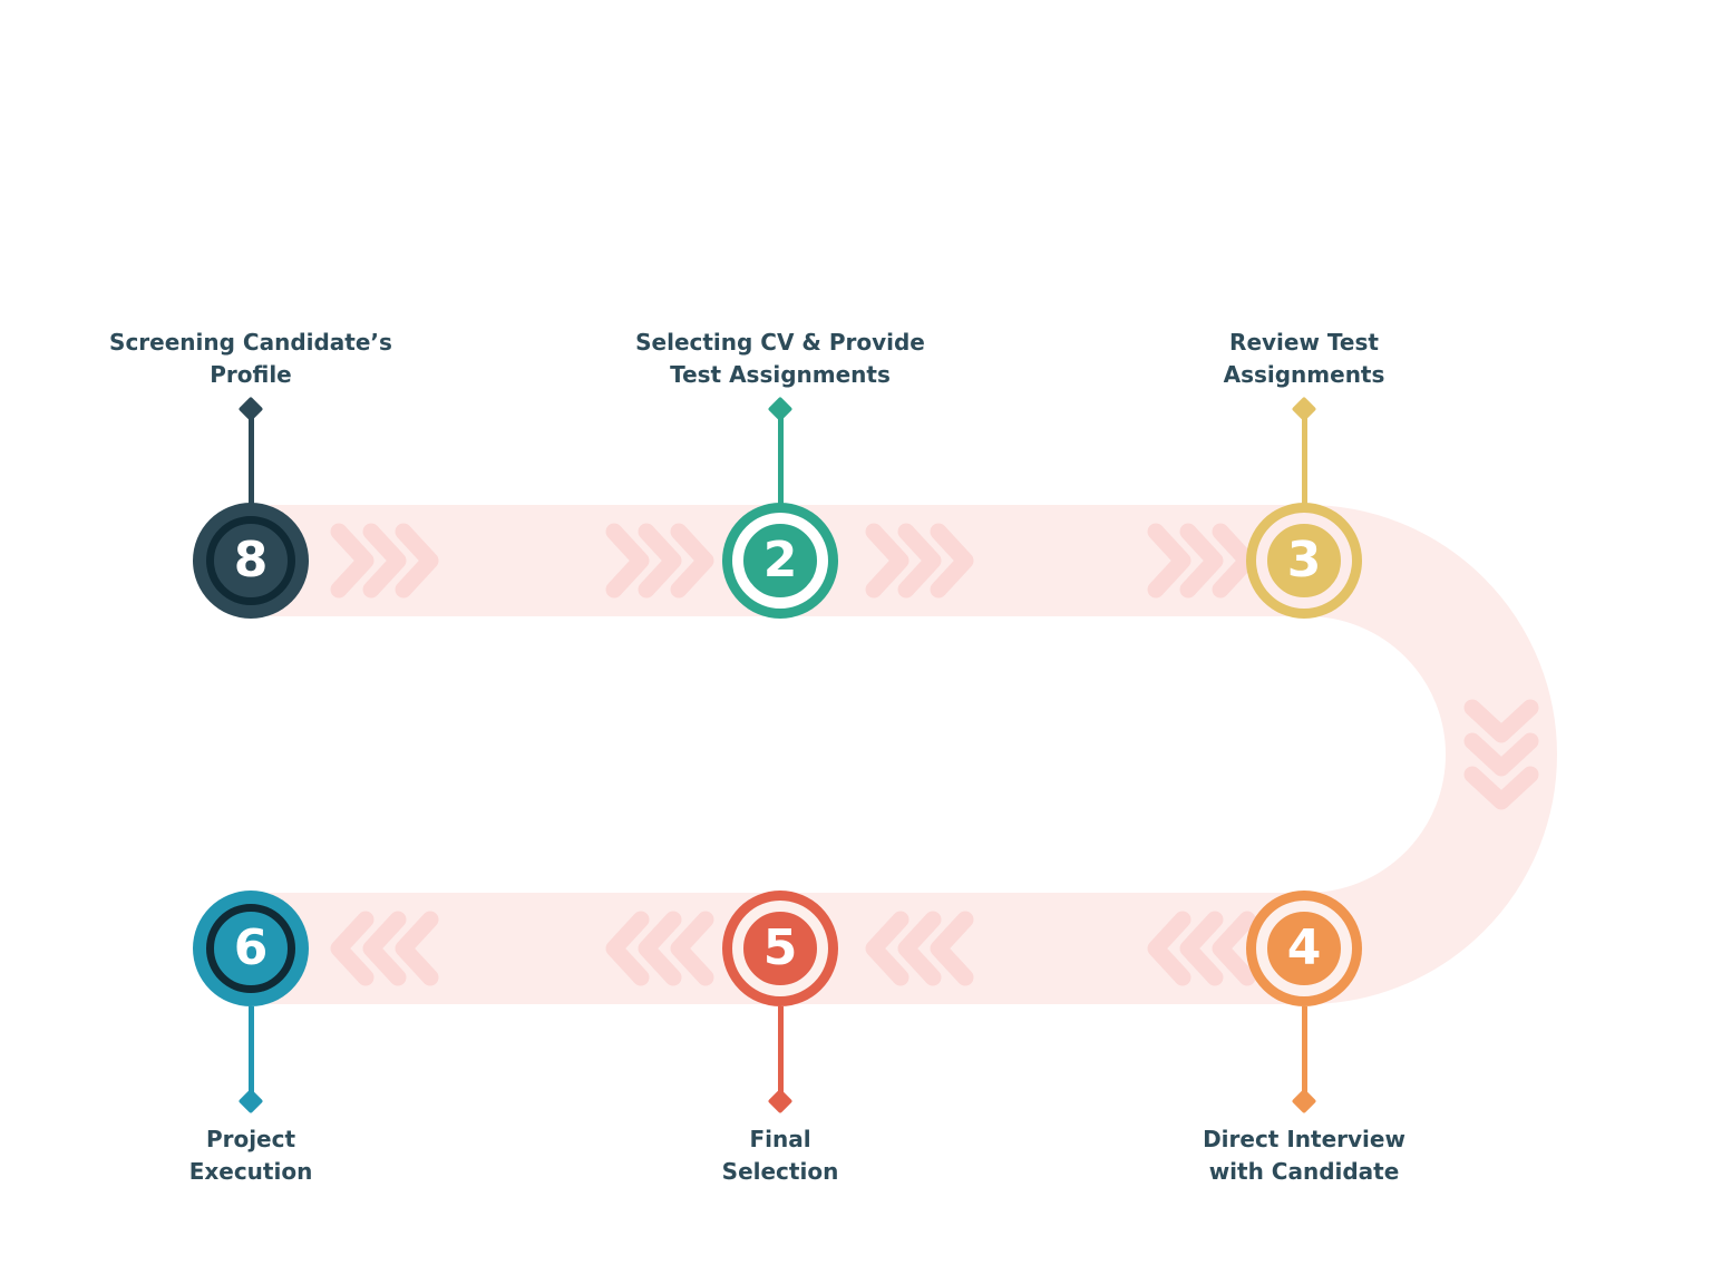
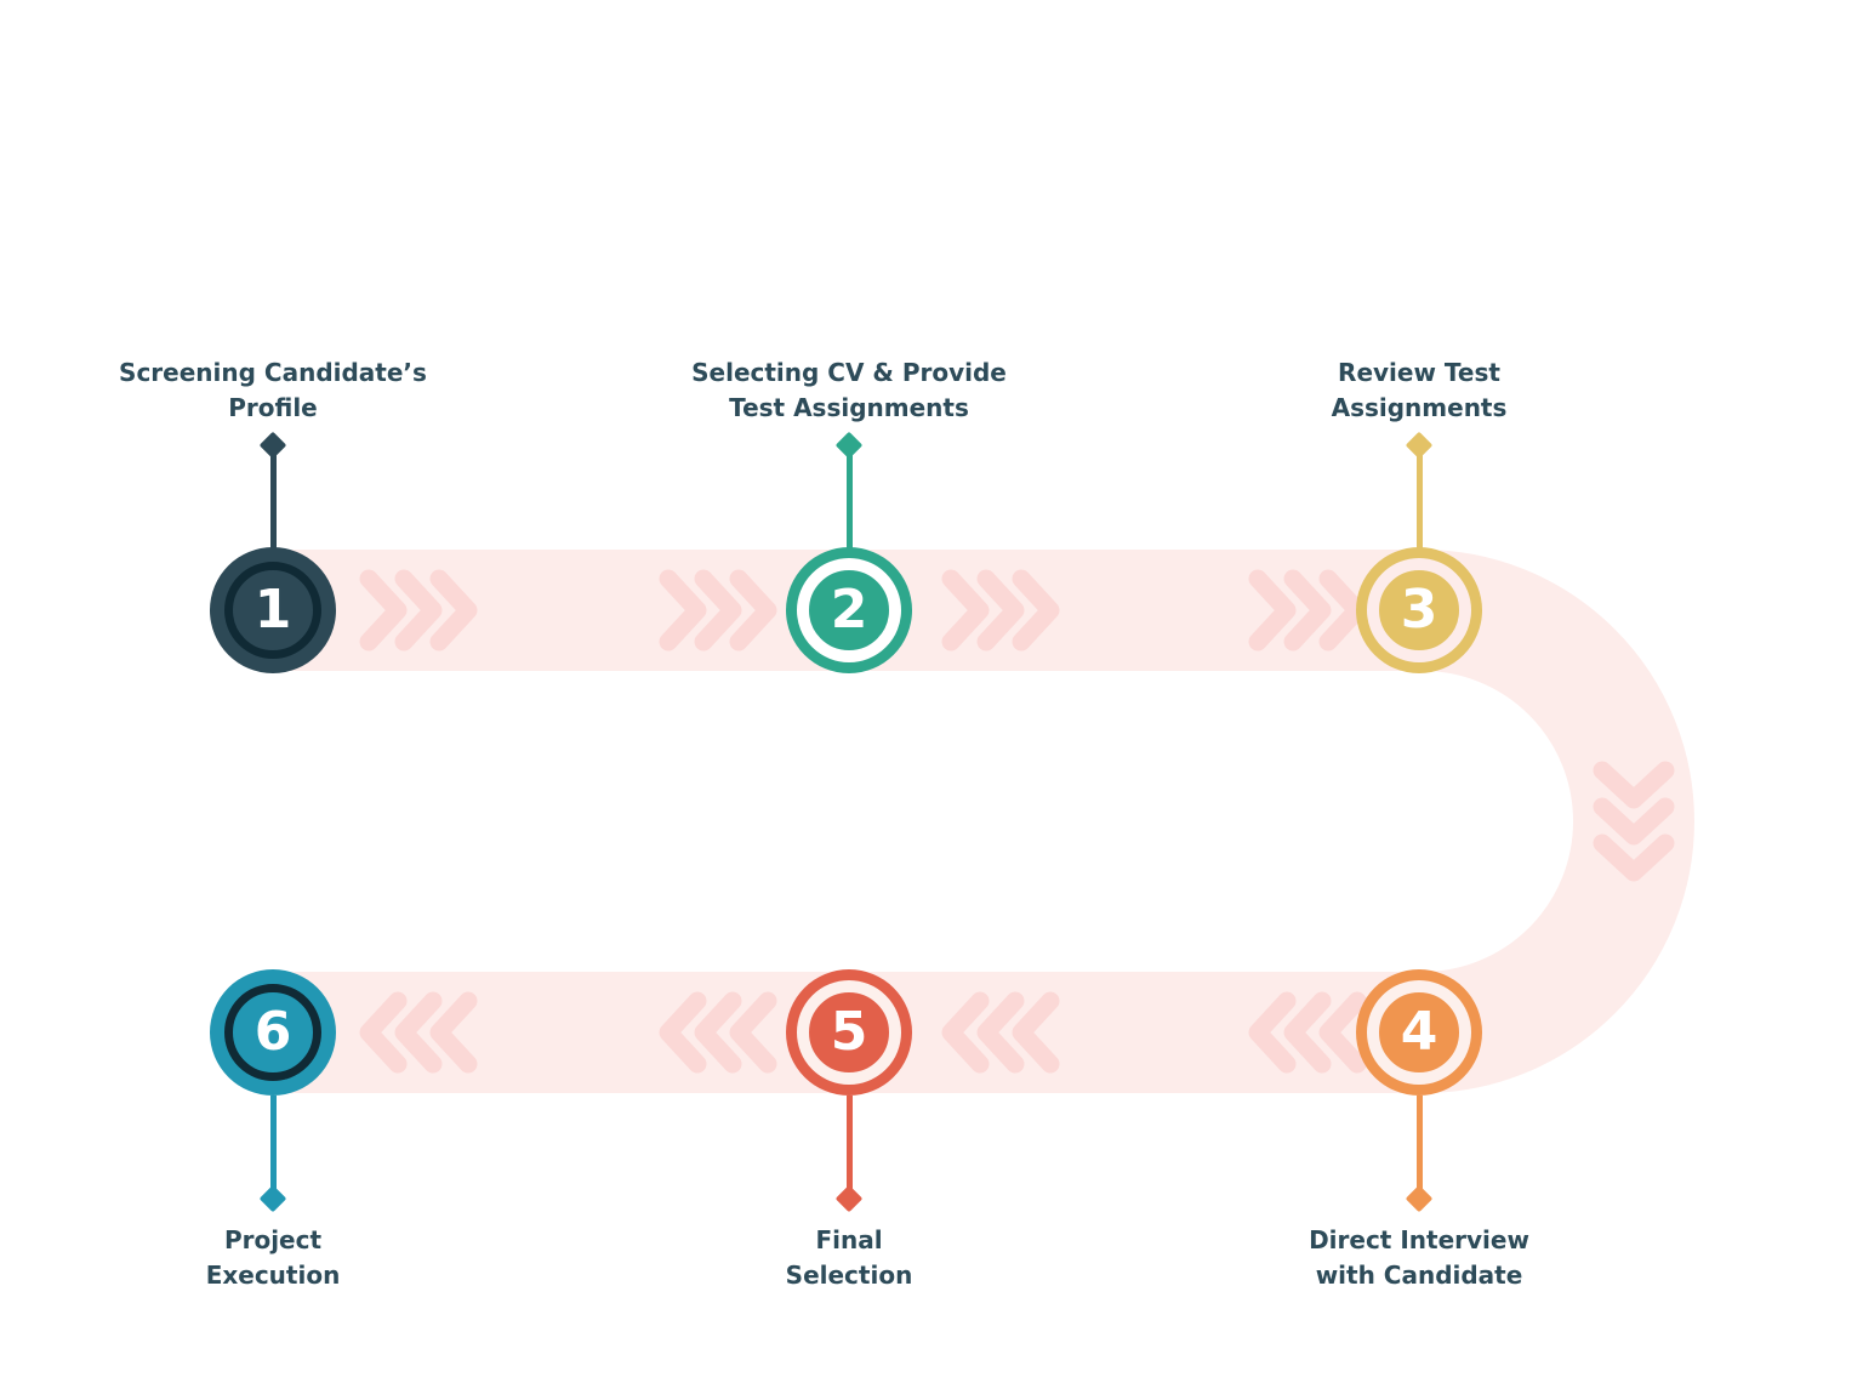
- 8
+ 1
  Screening Candidate’s
  Profile
  2
  Selecting CV & Provide
  Test Assignments
  3
  Review Test
  Assignments
  4
  Direct Interview
  with Candidate
  5
  Final
  Selection
  6
  Project
  Execution
